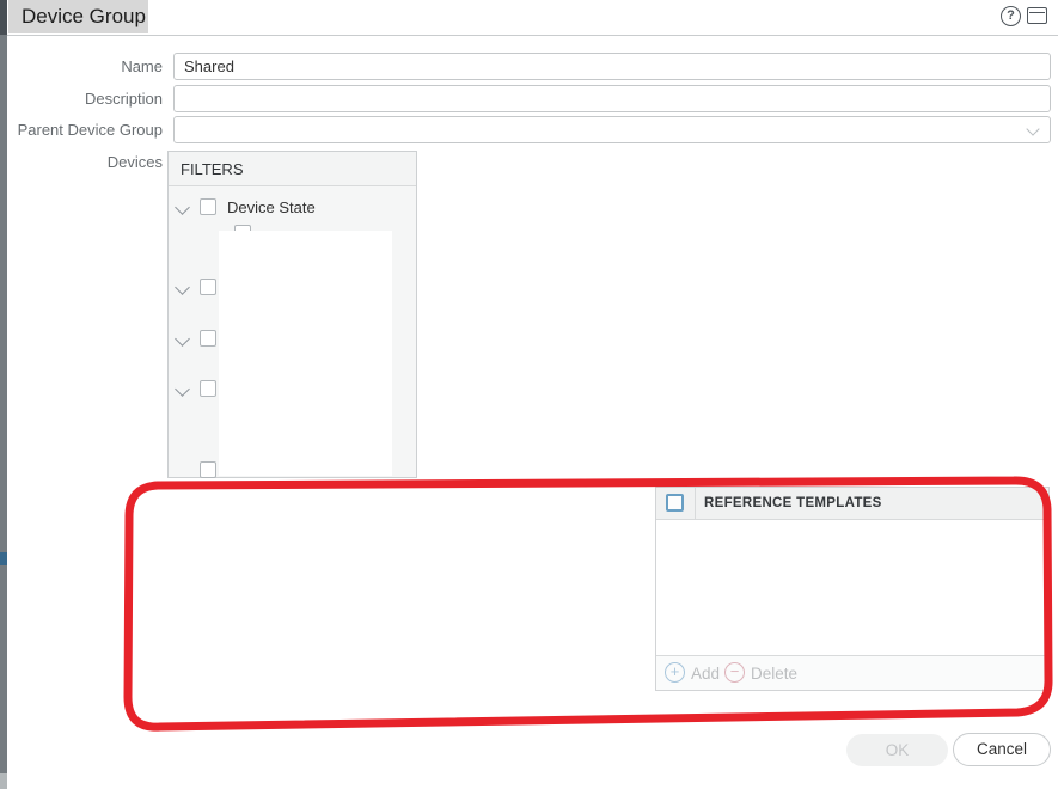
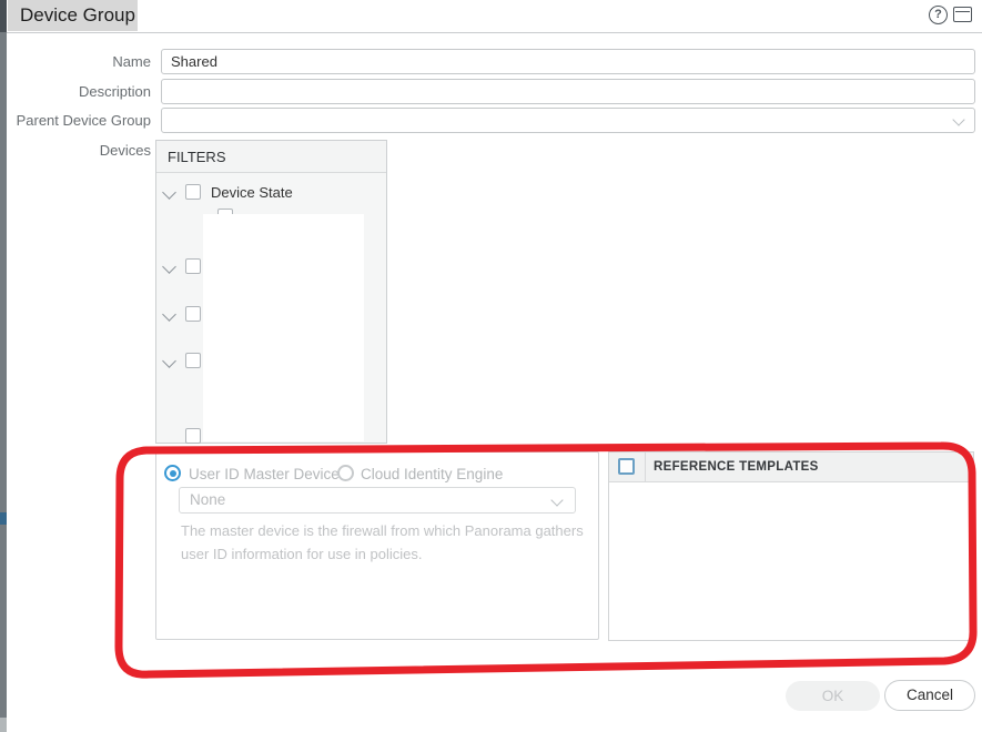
  Device Group
  ?
  Name
  Shared
  Description
  Parent Device Group
  Devices
  FILTERS
  Device State
+ User ID Master Device
+ Cloud Identity Engine
+ None
+ The master device is the firewall from which Panorama gathers user ID information for use in policies.
  REFERENCE TEMPLATES
- +
- Add
- −
- Delete
  OK
  Cancel
